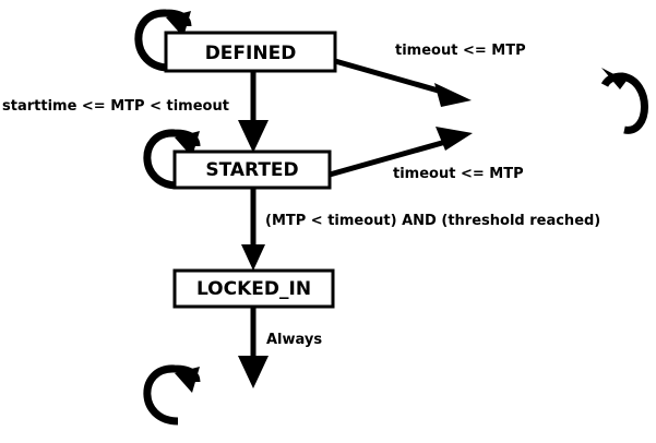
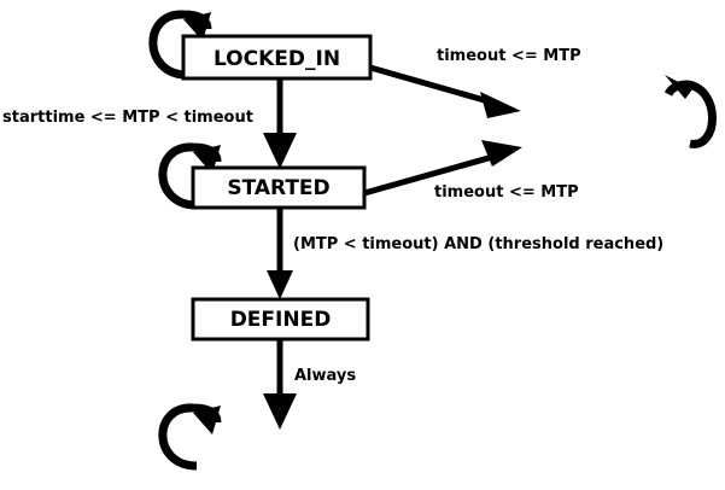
- DEFINED
+ LOCKED_IN
  STARTED
- LOCKED_IN
+ DEFINED
  timeout <= MTP
  starttime <= MTP < timeout
  timeout <= MTP
  (MTP < timeout) AND (threshold reached)
  Always
